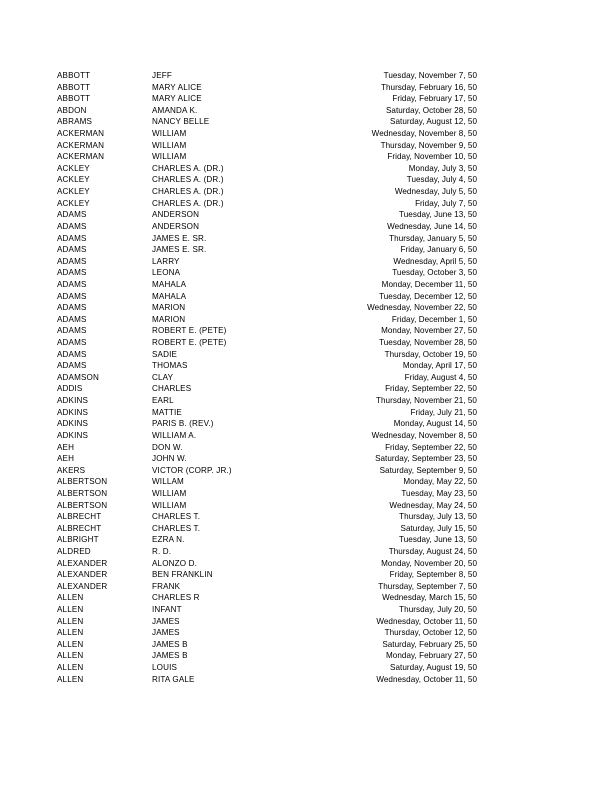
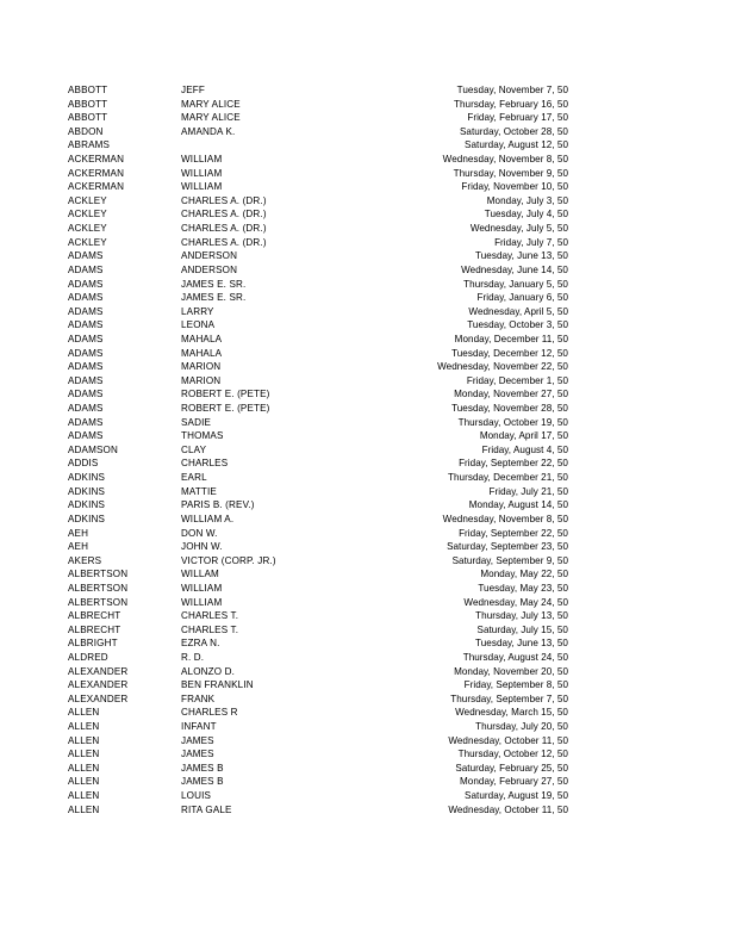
  ABBOTT
  JEFF
  Tuesday, November 7, 50
  ABBOTT
  MARY ALICE
  Thursday, February 16, 50
  ABBOTT
  MARY ALICE
  Friday, February 17, 50
  ABDON
  AMANDA K.
  Saturday, October 28, 50
  ABRAMS
- NANCY BELLE
  Saturday, August 12, 50
  ACKERMAN
  WILLIAM
  Wednesday, November 8, 50
  ACKERMAN
  WILLIAM
  Thursday, November 9, 50
  ACKERMAN
  WILLIAM
  Friday, November 10, 50
  ACKLEY
  CHARLES A. (DR.)
  Monday, July 3, 50
  ACKLEY
  CHARLES A. (DR.)
  Tuesday, July 4, 50
  ACKLEY
  CHARLES A. (DR.)
  Wednesday, July 5, 50
  ACKLEY
  CHARLES A. (DR.)
  Friday, July 7, 50
  ADAMS
  ANDERSON
  Tuesday, June 13, 50
  ADAMS
  ANDERSON
  Wednesday, June 14, 50
  ADAMS
  JAMES E. SR.
  Thursday, January 5, 50
  ADAMS
  JAMES E. SR.
  Friday, January 6, 50
  ADAMS
  LARRY
  Wednesday, April 5, 50
  ADAMS
  LEONA
  Tuesday, October 3, 50
  ADAMS
  MAHALA
  Monday, December 11, 50
  ADAMS
  MAHALA
  Tuesday, December 12, 50
  ADAMS
  MARION
  Wednesday, November 22, 50
  ADAMS
  MARION
  Friday, December 1, 50
  ADAMS
  ROBERT E. (PETE)
  Monday, November 27, 50
  ADAMS
  ROBERT E. (PETE)
  Tuesday, November 28, 50
  ADAMS
  SADIE
  Thursday, October 19, 50
  ADAMS
  THOMAS
  Monday, April 17, 50
  ADAMSON
  CLAY
  Friday, August 4, 50
  ADDIS
  CHARLES
  Friday, September 22, 50
  ADKINS
  EARL
- Thursday, November 21, 50
+ Thursday, December 21, 50
  ADKINS
  MATTIE
  Friday, July 21, 50
  ADKINS
  PARIS B. (REV.)
  Monday, August 14, 50
  ADKINS
  WILLIAM A.
  Wednesday, November 8, 50
  AEH
  DON W.
  Friday, September 22, 50
  AEH
  JOHN W.
  Saturday, September 23, 50
  AKERS
  VICTOR (CORP. JR.)
  Saturday, September 9, 50
  ALBERTSON
  WILLAM
  Monday, May 22, 50
  ALBERTSON
  WILLIAM
  Tuesday, May 23, 50
  ALBERTSON
  WILLIAM
  Wednesday, May 24, 50
  ALBRECHT
  CHARLES T.
  Thursday, July 13, 50
  ALBRECHT
  CHARLES T.
  Saturday, July 15, 50
  ALBRIGHT
  EZRA N.
  Tuesday, June 13, 50
  ALDRED
  R. D.
  Thursday, August 24, 50
  ALEXANDER
  ALONZO D.
  Monday, November 20, 50
  ALEXANDER
  BEN FRANKLIN
  Friday, September 8, 50
  ALEXANDER
  FRANK
  Thursday, September 7, 50
  ALLEN
  CHARLES R
  Wednesday, March 15, 50
  ALLEN
  INFANT
  Thursday, July 20, 50
  ALLEN
  JAMES
  Wednesday, October 11, 50
  ALLEN
  JAMES
  Thursday, October 12, 50
  ALLEN
  JAMES B
  Saturday, February 25, 50
  ALLEN
  JAMES B
  Monday, February 27, 50
  ALLEN
  LOUIS
  Saturday, August 19, 50
  ALLEN
  RITA GALE
  Wednesday, October 11, 50
